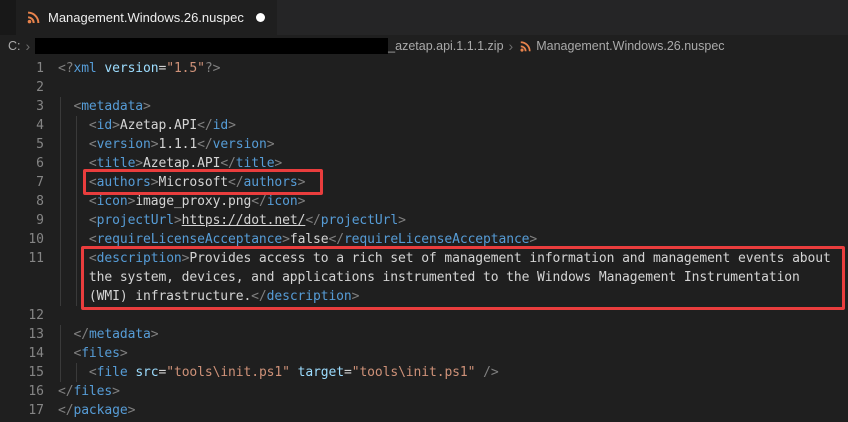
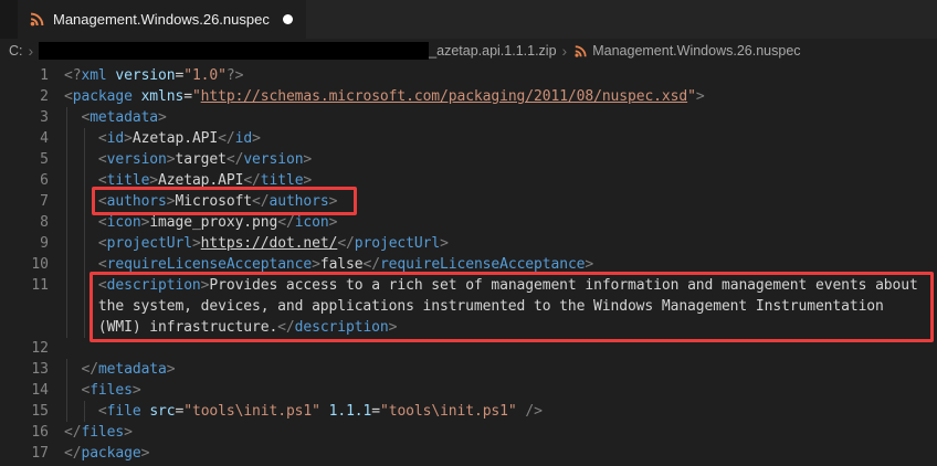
  Management.Windows.26.nuspec
  C:
  ›
  _azetap.api.1.1.1.zip
  ›
  Management.Windows.26.nuspec
  1
- <?xml version="1.5"?>
+ <?xml version="1.0"?>
  2
+ <package xmlns="http://schemas.microsoft.com/packaging/2011/08/nuspec.xsd">
  3
  <metadata>
  4
  <id>Azetap.API</id>
  5
- <version>1.1.1</version>
+ <version>target</version>
  6
  <title>Azetap.API</title>
  7
  <authors>Microsoft</authors>
  8
  <icon>image_proxy.png</icon>
  9
  <projectUrl>https://dot.net/</projectUrl>
  10
  <requireLicenseAcceptance>false</requireLicenseAcceptance>
  11
  <description>Provides access to a rich set of management information and management events about
  the system, devices, and applications instrumented to the Windows Management Instrumentation
  (WMI) infrastructure.</description>
  12
  13
  </metadata>
  14
  <files>
  15
- <file src="tools\init.ps1" target="tools\init.ps1" />
+ <file src="tools\init.ps1" 1.1.1="tools\init.ps1" />
  16
  </files>
  17
  </package>
